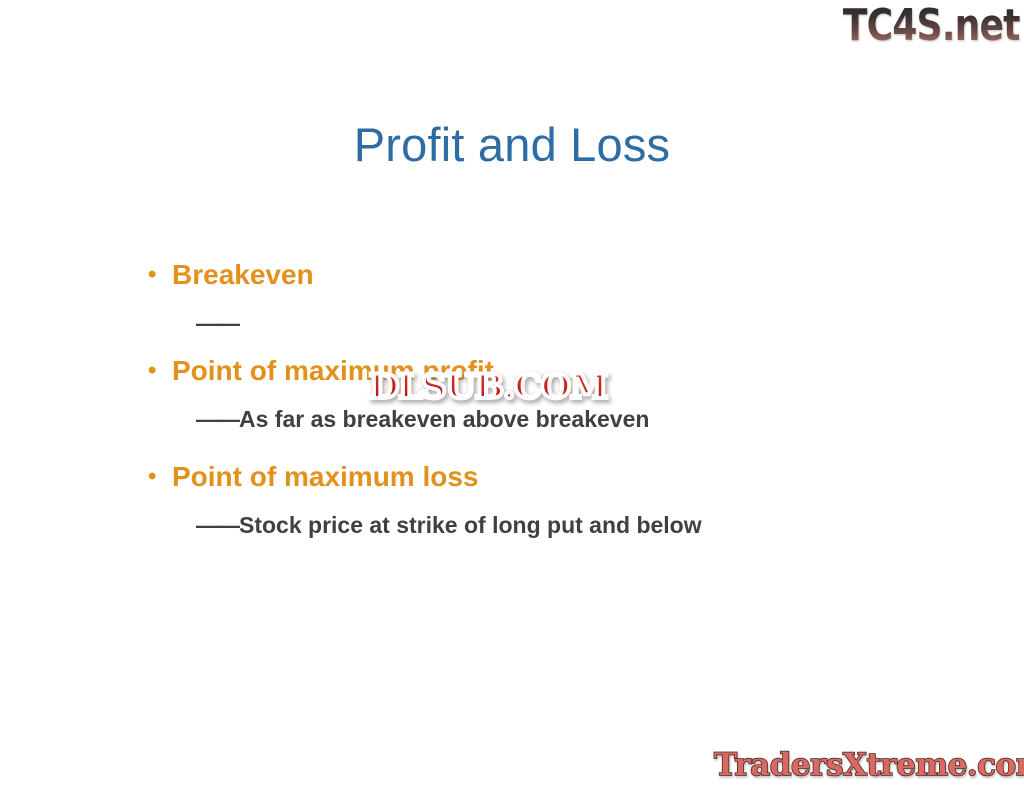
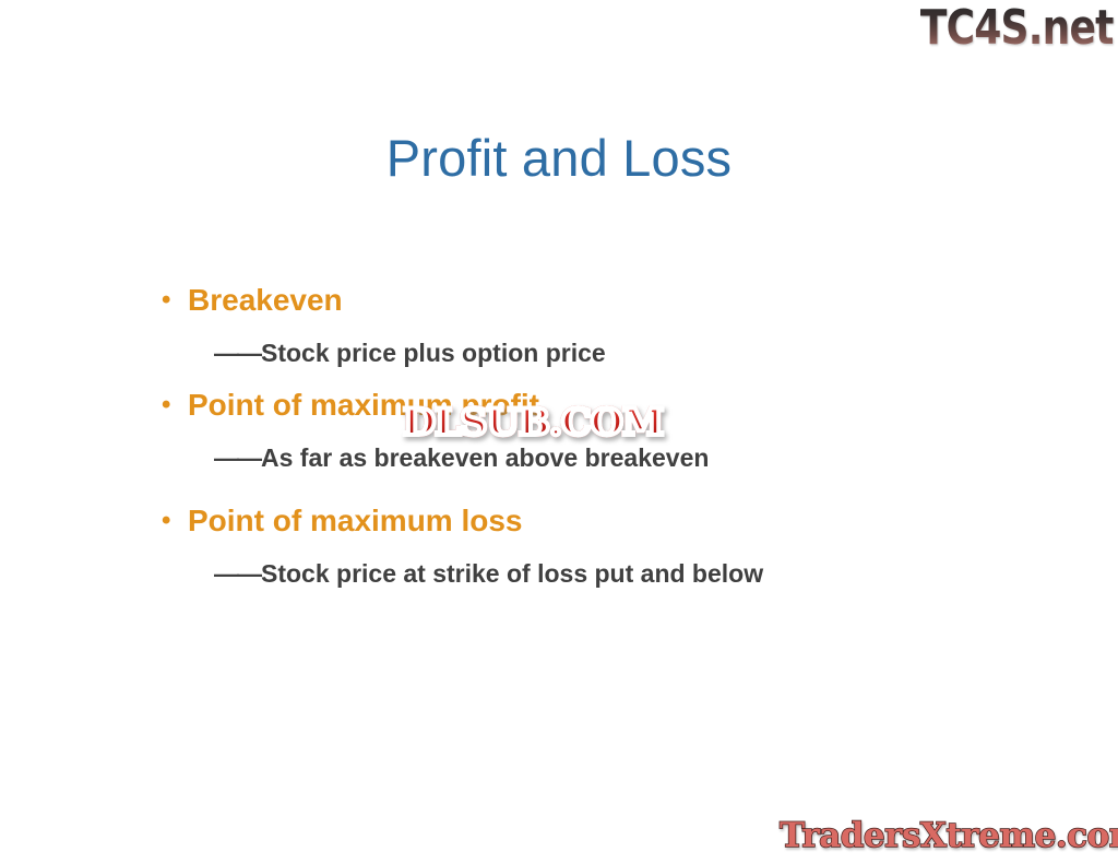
  TC4S.net
  Profit and Loss
  •
  Breakeven
  ——
+ Stock price plus option price
  •
  ——
  As far as breakeven above breakeven
  •
  Point of maximum loss
  ——
- Stock price at strike of long put and below
+ Stock price at strike of loss put and below
  DLSUB.COM
  TradersXtreme.co
